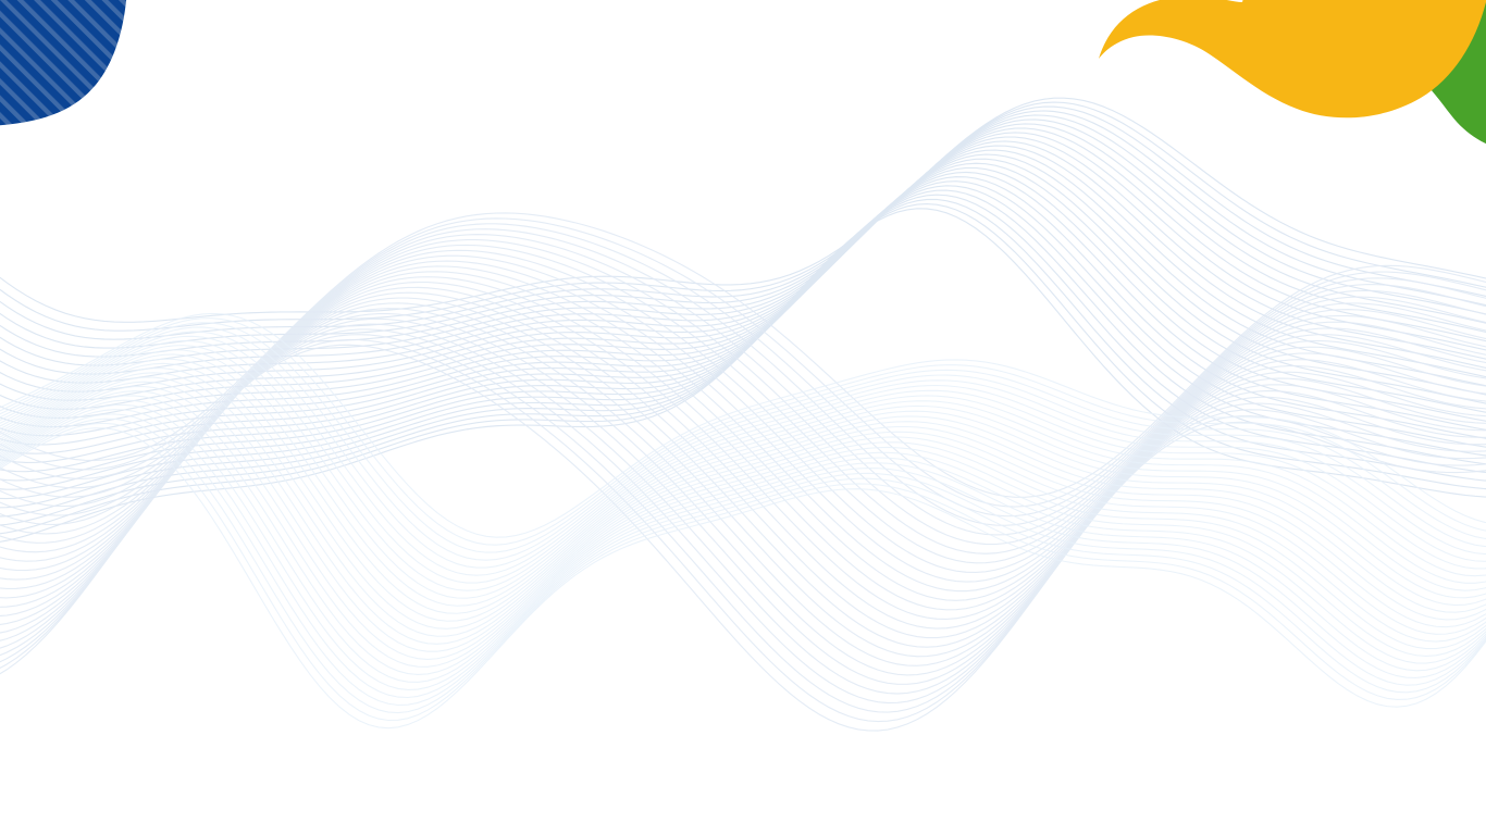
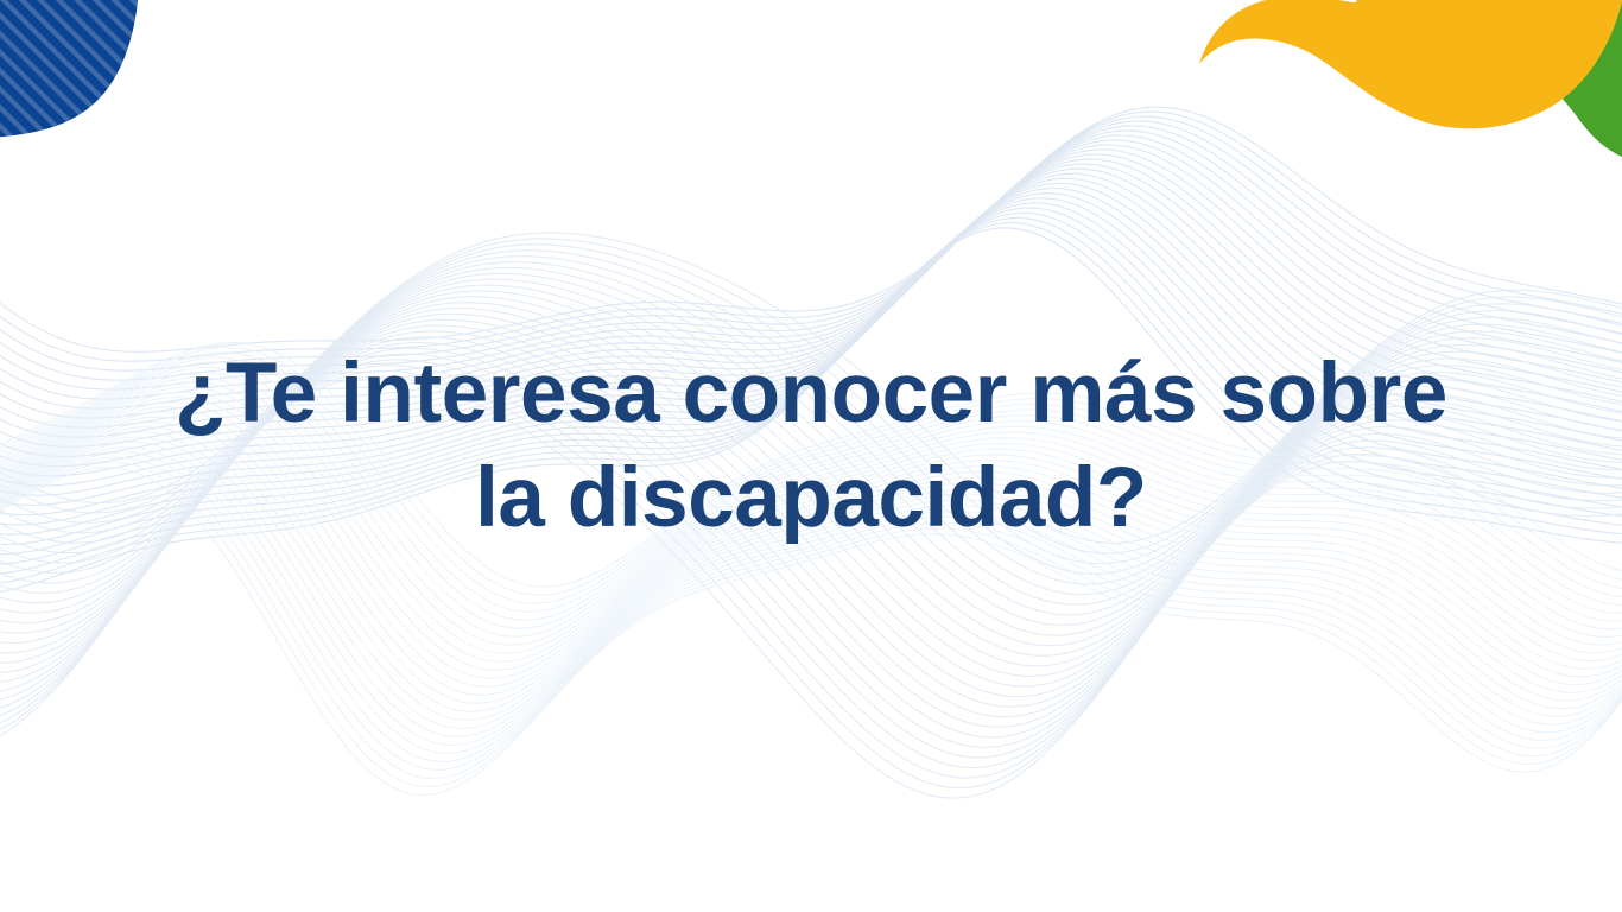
+ ¿Te interesa conocer más sobre
+ la discapacidad?
